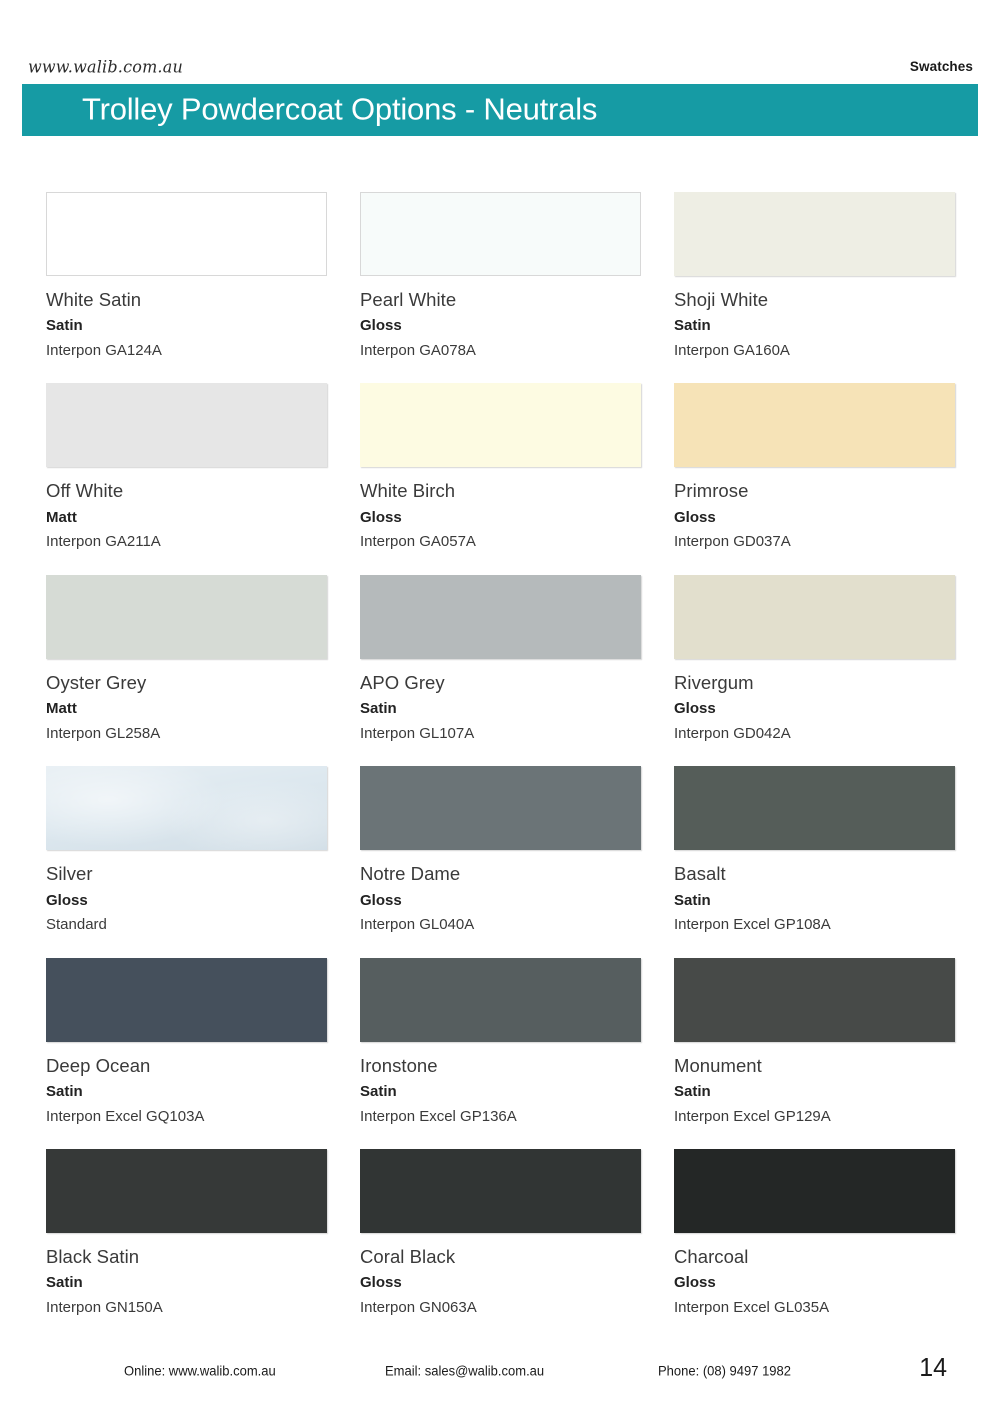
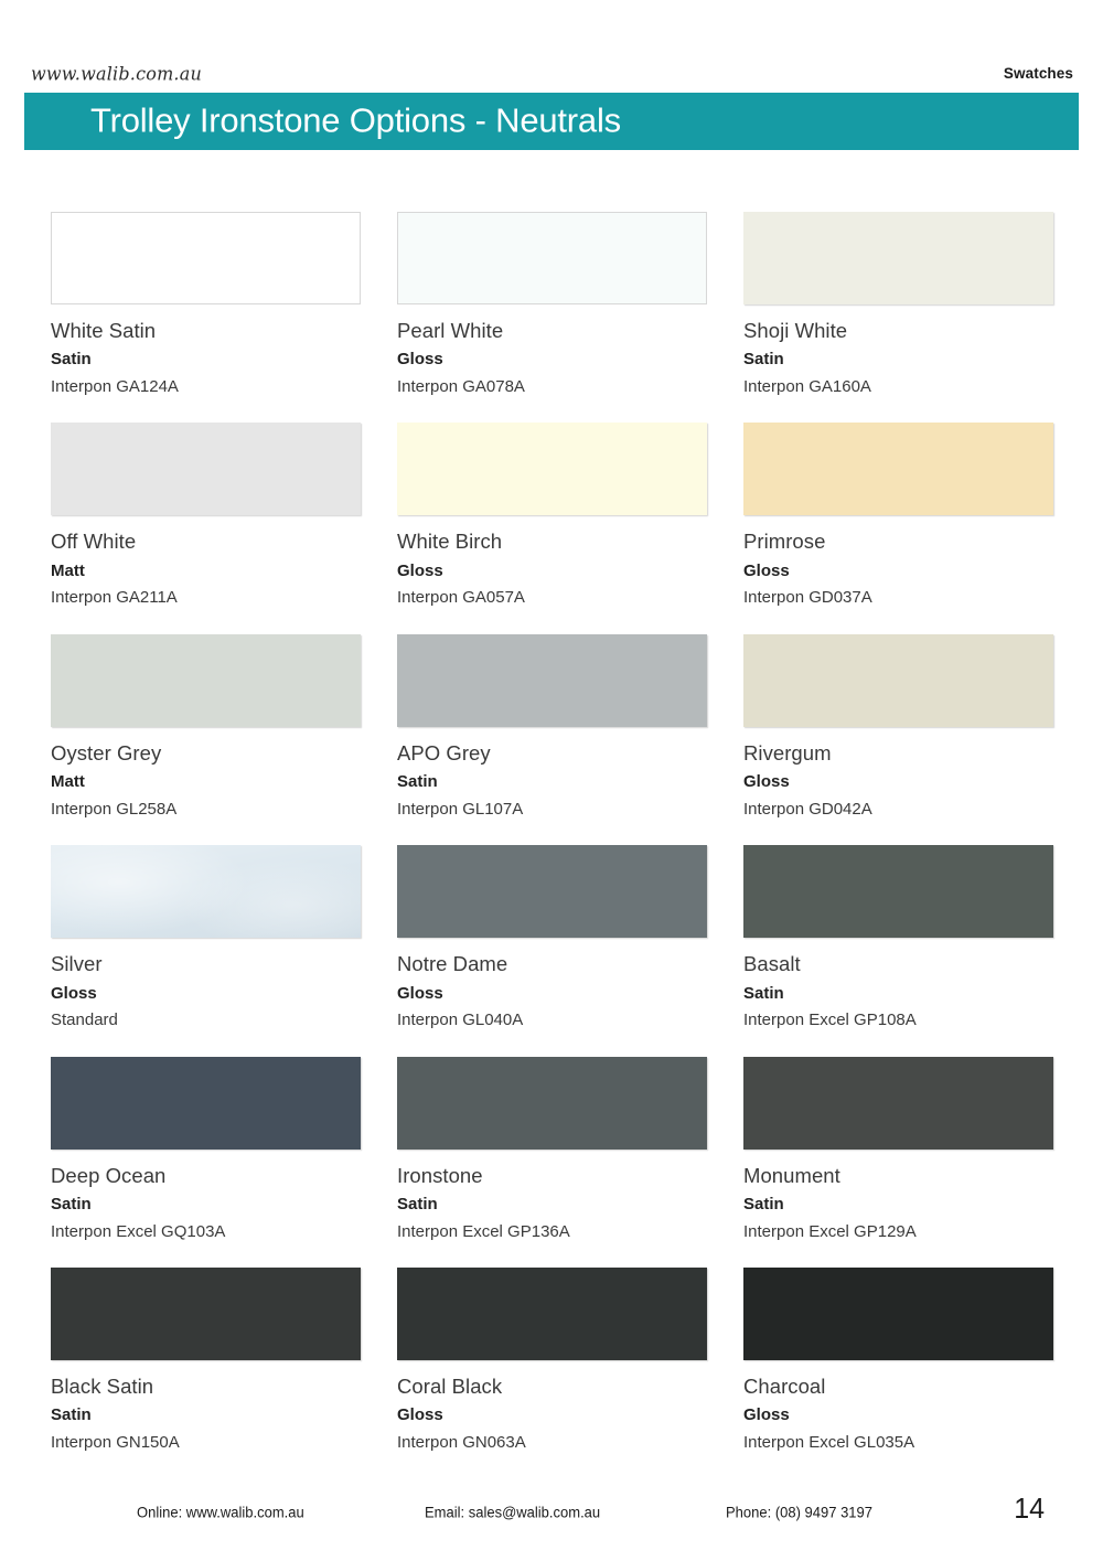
  www.walib.com.au
  Swatches
- Trolley Powdercoat Options - Neutrals
+ Trolley Ironstone Options - Neutrals
  White Satin
  Satin
  Interpon GA124A
  Pearl White
  Gloss
  Interpon GA078A
  Shoji White
  Satin
  Interpon GA160A
  Off White
  Matt
  Interpon GA211A
  White Birch
  Gloss
  Interpon GA057A
  Primrose
  Gloss
  Interpon GD037A
  Oyster Grey
  Matt
  Interpon GL258A
  APO Grey
  Satin
  Interpon GL107A
  Rivergum
  Gloss
  Interpon GD042A
  Silver
  Gloss
  Standard
  Notre Dame
  Gloss
  Interpon GL040A
  Basalt
  Satin
  Interpon Excel GP108A
  Deep Ocean
  Satin
  Interpon Excel GQ103A
  Ironstone
  Satin
  Interpon Excel GP136A
  Monument
  Satin
  Interpon Excel GP129A
  Black Satin
  Satin
  Interpon GN150A
  Coral Black
  Gloss
  Interpon GN063A
  Charcoal
  Gloss
  Interpon Excel GL035A
  Online: www.walib.com.au
  Email: sales@walib.com.au
- Phone: (08) 9497 1982
+ Phone: (08) 9497 3197
  14
